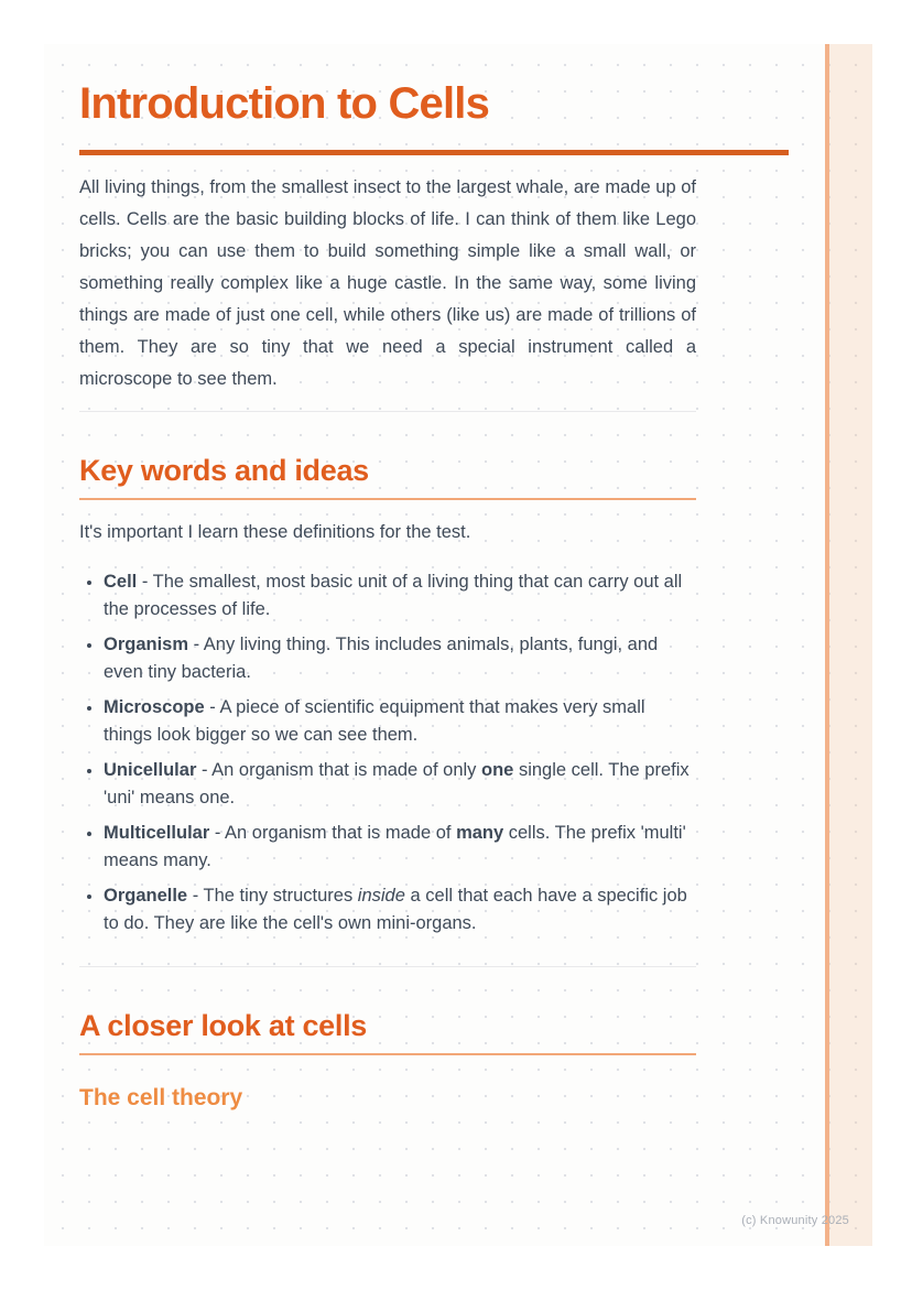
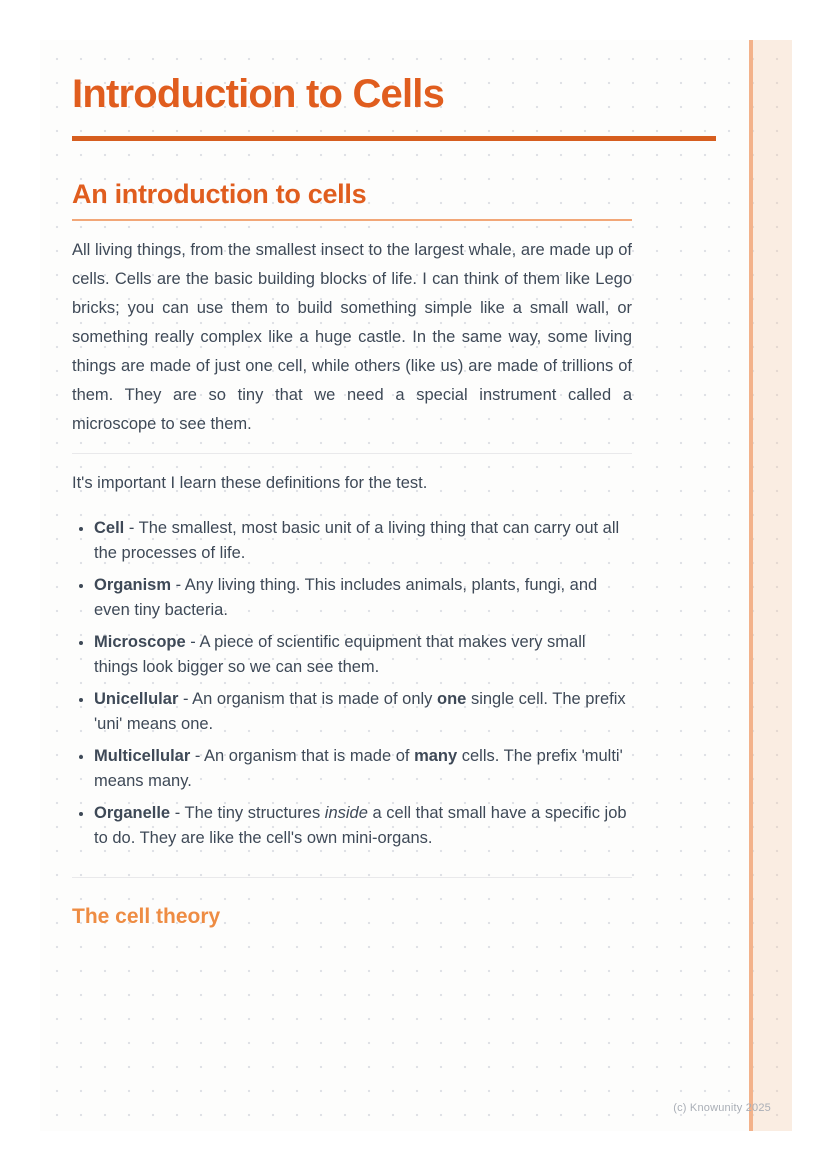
  Introduction to Cells
+ An introduction to cells
  All living things, from the smallest insect to the largest whale, are made up of cells. Cells are the basic building blocks of life. I can think of them like Lego bricks; you can use them to build something simple like a small wall, or something really complex like a huge castle. In the same way, some living things are made of just one cell, while others (like us) are made of trillions of them. They are so tiny that we need a special instrument called a microscope to see them.
- Key words and ideas
  It's important I learn these definitions for the test.
  Cell - The smallest, most basic unit of a living thing that can carry out all the processes of life.
  Organism - Any living thing. This includes animals, plants, fungi, and even tiny bacteria.
  Microscope - A piece of scientific equipment that makes very small things look bigger so we can see them.
  Unicellular - An organism that is made of only one single cell. The prefix 'uni' means one.
  Multicellular - An organism that is made of many cells. The prefix 'multi' means many.
- Organelle - The tiny structures inside a cell that each have a specific job to do. They are like the cell's own mini-organs.
+ Organelle - The tiny structures inside a cell that small have a specific job to do. They are like the cell's own mini-organs.
- A closer look at cells
  The cell theory
  (c) Knowunity 2025
